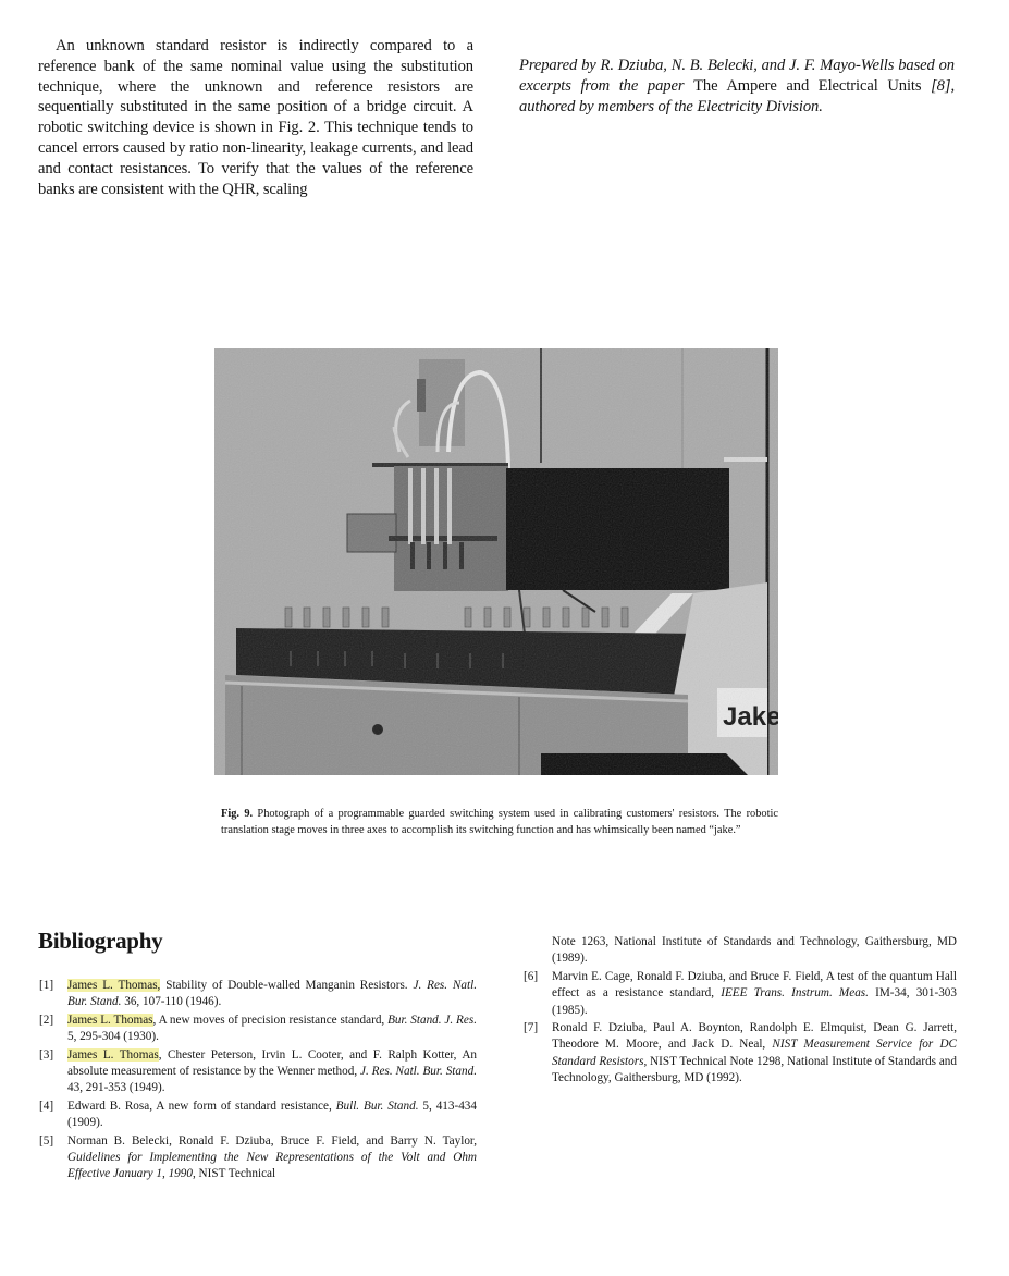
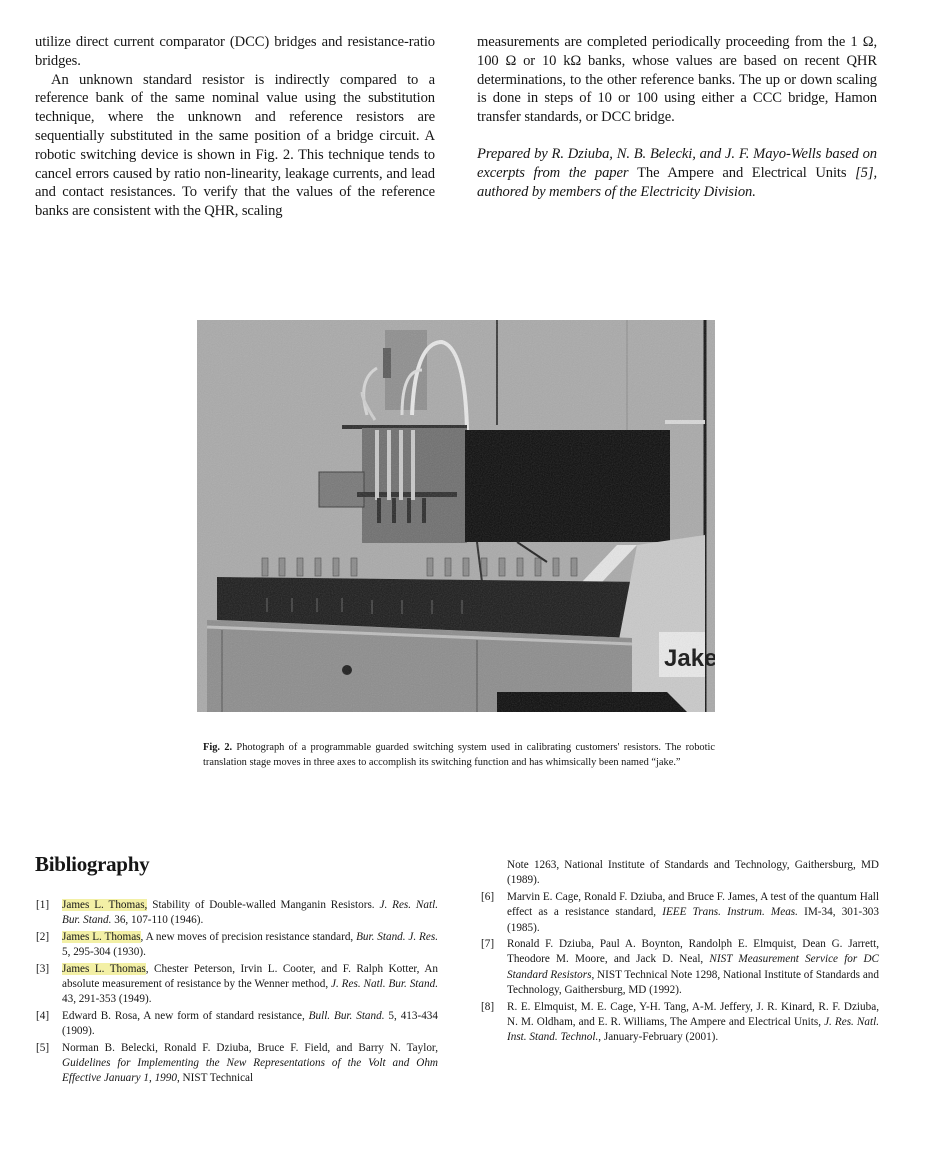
+ utilize direct current comparator (DCC) bridges and resistance-ratio bridges.
  An unknown standard resistor is indirectly compared to a reference bank of the same nominal value using the substitution technique, where the unknown and reference resistors are sequentially substituted in the same position of a bridge circuit. A robotic switching device is shown in Fig. 2. This technique tends to cancel errors caused by ratio non-linearity, leakage currents, and lead and contact resistances. To verify that the values of the reference banks are consistent with the QHR, scaling
+ measurements are completed periodically proceeding from the 1 Ω, 100 Ω or 10 kΩ banks, whose values are based on recent QHR determinations, to the other reference banks. The up or down scaling is done in steps of 10 or 100 using either a CCC bridge, Hamon transfer standards, or DCC bridge.
- Prepared by R. Dziuba, N. B. Belecki, and J. F. Mayo-Wells based on excerpts from the paper The Ampere and Electrical Units [8], authored by members of the Electricity Division.
+ Prepared by R. Dziuba, N. B. Belecki, and J. F. Mayo-Wells based on excerpts from the paper The Ampere and Electrical Units [5], authored by members of the Electricity Division.
- Fig. 9. Photograph of a programmable guarded switching system used in calibrating customers' resistors. The robotic translation stage moves in three axes to accomplish its switching function and has whimsically been named “jake.”
+ Fig. 2. Photograph of a programmable guarded switching system used in calibrating customers' resistors. The robotic translation stage moves in three axes to accomplish its switching function and has whimsically been named “jake.”
  Bibliography
  [1]
  James L. Thomas, Stability of Double-walled Manganin Resistors. J. Res. Natl. Bur. Stand. 36, 107-110 (1946).
  [2]
  James L. Thomas, A new moves of precision resistance standard, Bur. Stand. J. Res. 5, 295-304 (1930).
  [3]
  James L. Thomas, Chester Peterson, Irvin L. Cooter, and F. Ralph Kotter, An absolute measurement of resistance by the Wenner method, J. Res. Natl. Bur. Stand. 43, 291-353 (1949).
  [4]
  Edward B. Rosa, A new form of standard resistance, Bull. Bur. Stand. 5, 413-434 (1909).
  [5]
  Norman B. Belecki, Ronald F. Dziuba, Bruce F. Field, and Barry N. Taylor, Guidelines for Implementing the New Representations of the Volt and Ohm Effective January 1, 1990, NIST Technical
  Note 1263, National Institute of Standards and Technology, Gaithersburg, MD (1989).
  [6]
- Marvin E. Cage, Ronald F. Dziuba, and Bruce F. Field, A test of the quantum Hall effect as a resistance standard, IEEE Trans. Instrum. Meas. IM-34, 301-303 (1985).
+ Marvin E. Cage, Ronald F. Dziuba, and Bruce F. James, A test of the quantum Hall effect as a resistance standard, IEEE Trans. Instrum. Meas. IM-34, 301-303 (1985).
  [7]
  Ronald F. Dziuba, Paul A. Boynton, Randolph E. Elmquist, Dean G. Jarrett, Theodore M. Moore, and Jack D. Neal, NIST Measurement Service for DC Standard Resistors, NIST Technical Note 1298, National Institute of Standards and Technology, Gaithersburg, MD (1992).
+ [8]
+ R. E. Elmquist, M. E. Cage, Y-H. Tang, A-M. Jeffery, J. R. Kinard, R. F. Dziuba, N. M. Oldham, and E. R. Williams, The Ampere and Electrical Units, J. Res. Natl. Inst. Stand. Technol., January-February (2001).
